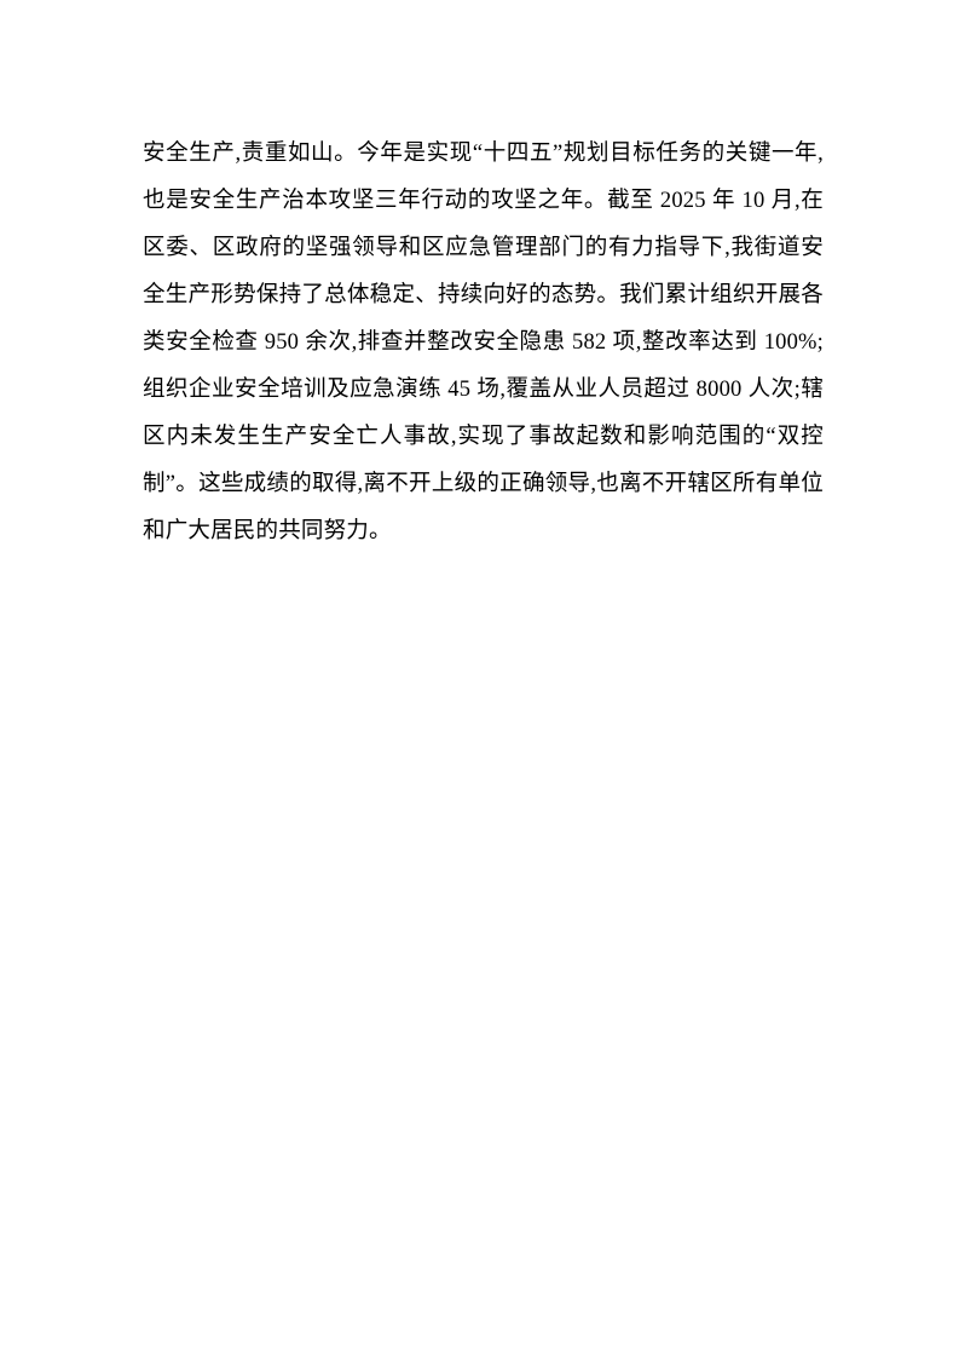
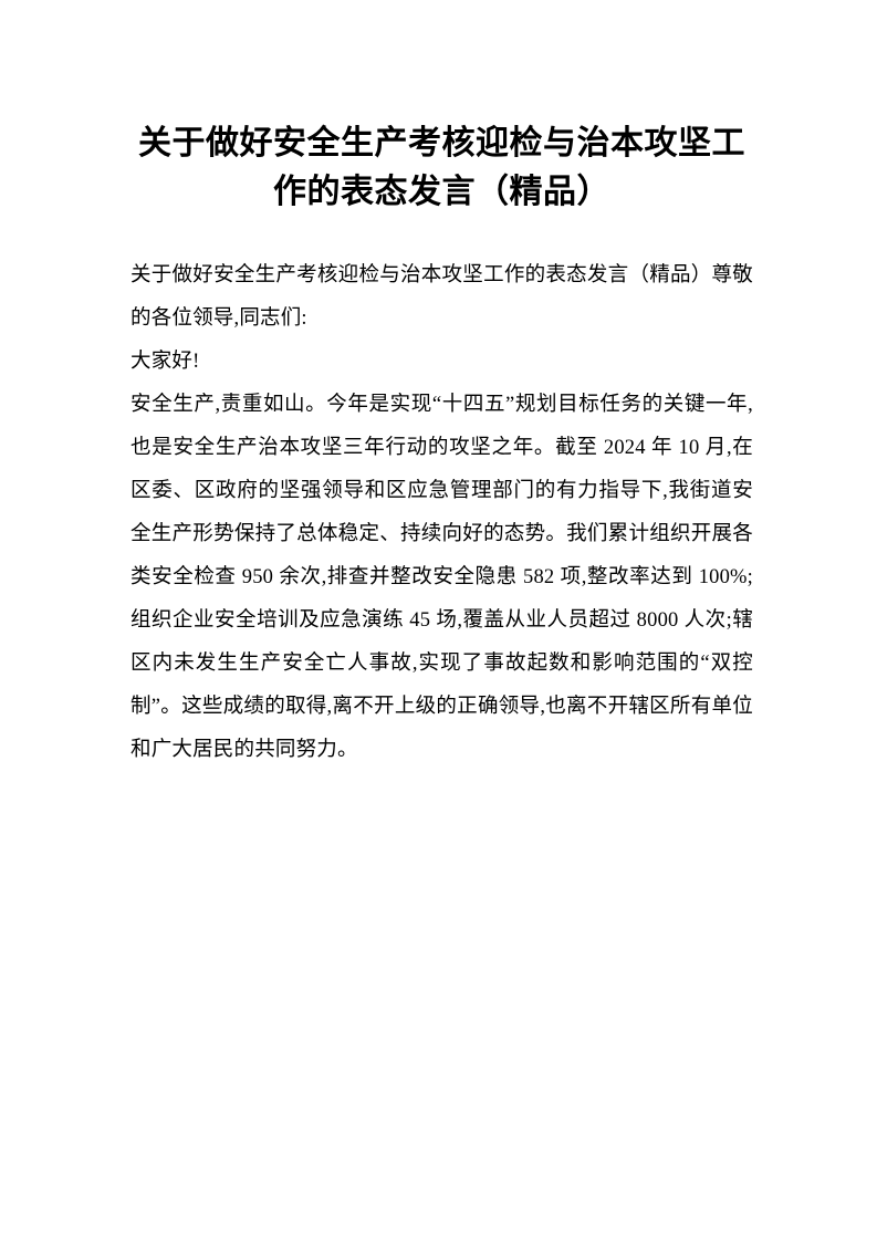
+ 关于做好安全生产考核迎检与治本攻坚工作的表态发言（精品）
+ 关于做好安全生产考核迎检与治本攻坚工作的表态发言（精品）尊敬的各位领导,同志们:
+ 大家好!
- 安全生产,责重如山。今年是实现“十四五”规划目标任务的关键一年,也是安全生产治本攻坚三年行动的攻坚之年。截至 2025 年 10 月,在区委、区政府的坚强领导和区应急管理部门的有力指导下,我街道安全生产形势保持了总体稳定、持续向好的态势。我们累计组织开展各类安全检查 950 余次,排查并整改安全隐患 582 项,整改率达到 100%;组织企业安全培训及应急演练 45 场,覆盖从业人员超过 8000 人次;辖区内未发生生产安全亡人事故,实现了事故起数和影响范围的“双控制”。这些成绩的取得,离不开上级的正确领导,也离不开辖区所有单位和广大居民的共同努力。
+ 安全生产,责重如山。今年是实现“十四五”规划目标任务的关键一年,也是安全生产治本攻坚三年行动的攻坚之年。截至 2024 年 10 月,在区委、区政府的坚强领导和区应急管理部门的有力指导下,我街道安全生产形势保持了总体稳定、持续向好的态势。我们累计组织开展各类安全检查 950 余次,排查并整改安全隐患 582 项,整改率达到 100%;组织企业安全培训及应急演练 45 场,覆盖从业人员超过 8000 人次;辖区内未发生生产安全亡人事故,实现了事故起数和影响范围的“双控制”。这些成绩的取得,离不开上级的正确领导,也离不开辖区所有单位和广大居民的共同努力。
